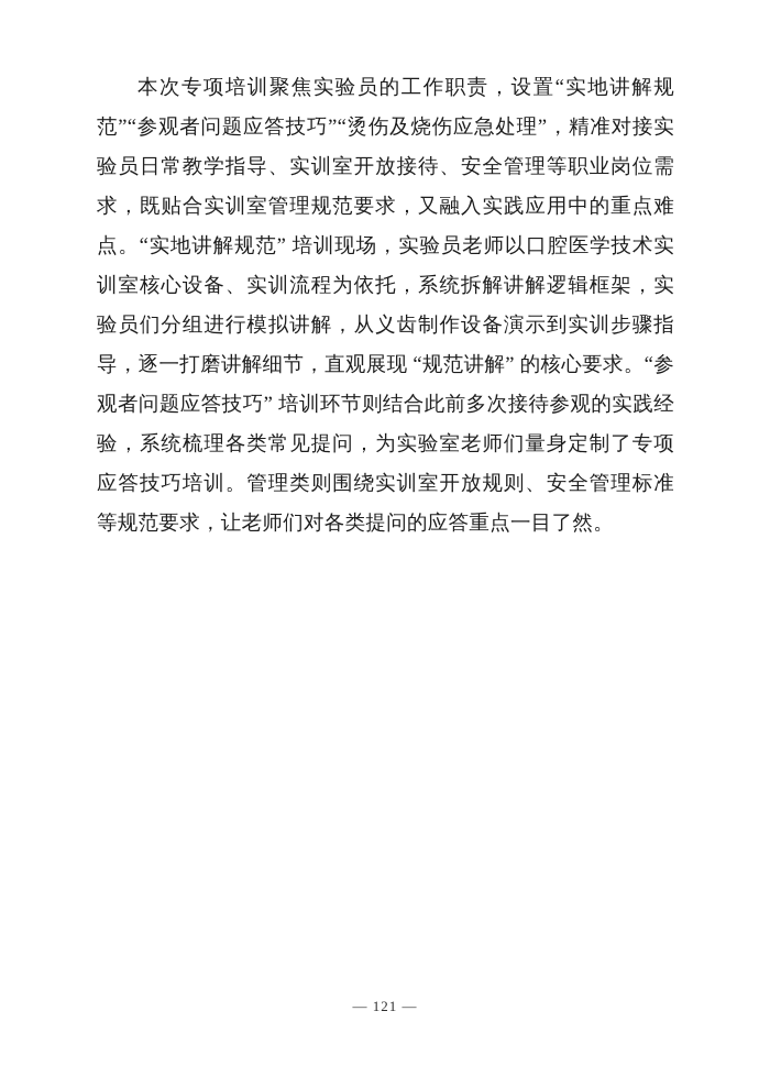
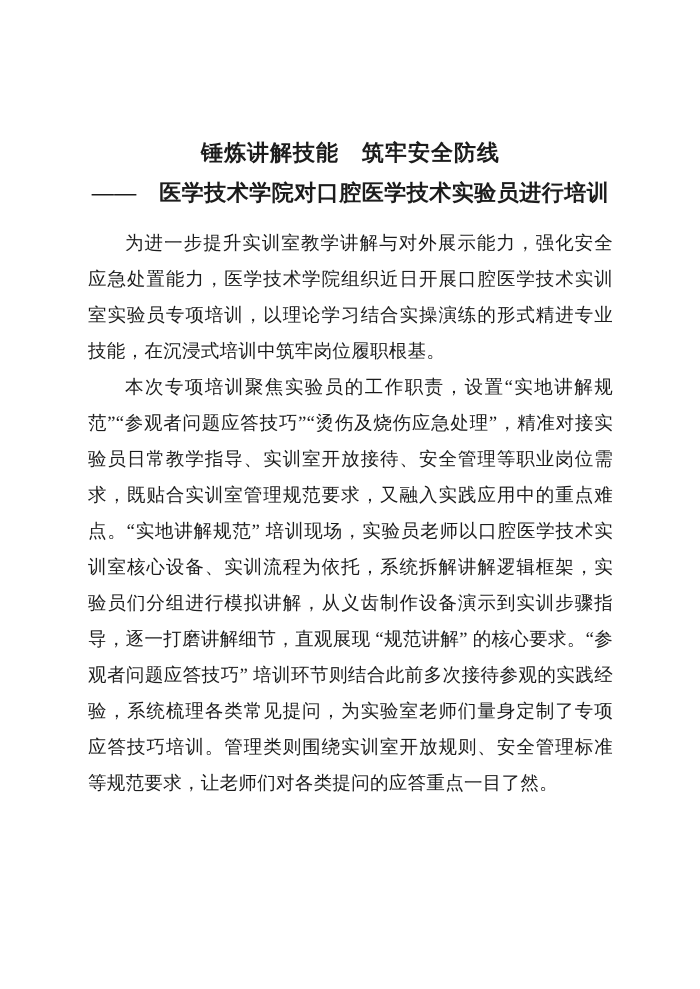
+ 锤炼讲解技能 筑牢安全防线
+ —— 医学技术学院对口腔医学技术实验员进行培训
+ 为进一步提升实训室教学讲解与对外展示能力，强化安全应急处置能力，医学技术学院组织近日开展口腔医学技术实训室实验员专项培训，以理论学习结合实操演练的形式精进专业技能，在沉浸式培训中筑牢岗位履职根基。
  本次专项培训聚焦实验员的工作职责，设置“实地讲解规范”“参观者问题应答技巧”“烫伤及烧伤应急处理”，精准对接实验员日常教学指导、实训室开放接待、安全管理等职业岗位需求，既贴合实训室管理规范要求，又融入实践应用中的重点难点。“实地讲解规范” 培训现场，实验员老师以口腔医学技术实训室核心设备、实训流程为依托，系统拆解讲解逻辑框架，实验员们分组进行模拟讲解，从义齿制作设备演示到实训步骤指导，逐一打磨讲解细节，直观展现 “规范讲解” 的核心要求。“参观者问题应答技巧” 培训环节则结合此前多次接待参观的实践经验，系统梳理各类常见提问，为实验室老师们量身定制了专项应答技巧培训。管理类则围绕实训室开放规则、安全管理标准等规范要求，让老师们对各类提问的应答重点一目了然。
- — 121 —
